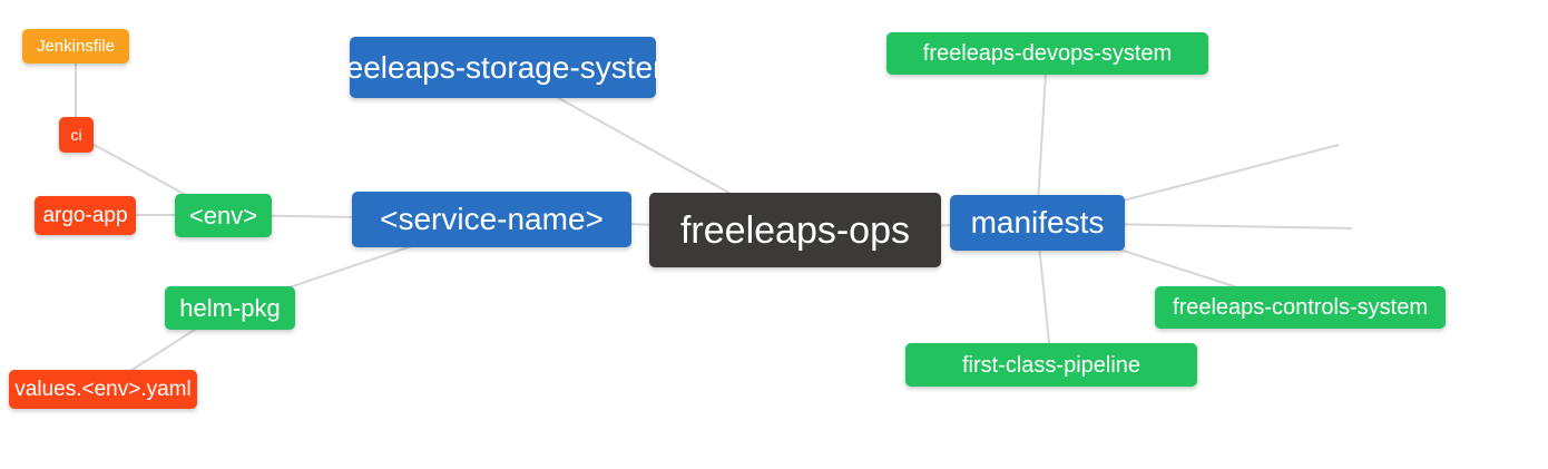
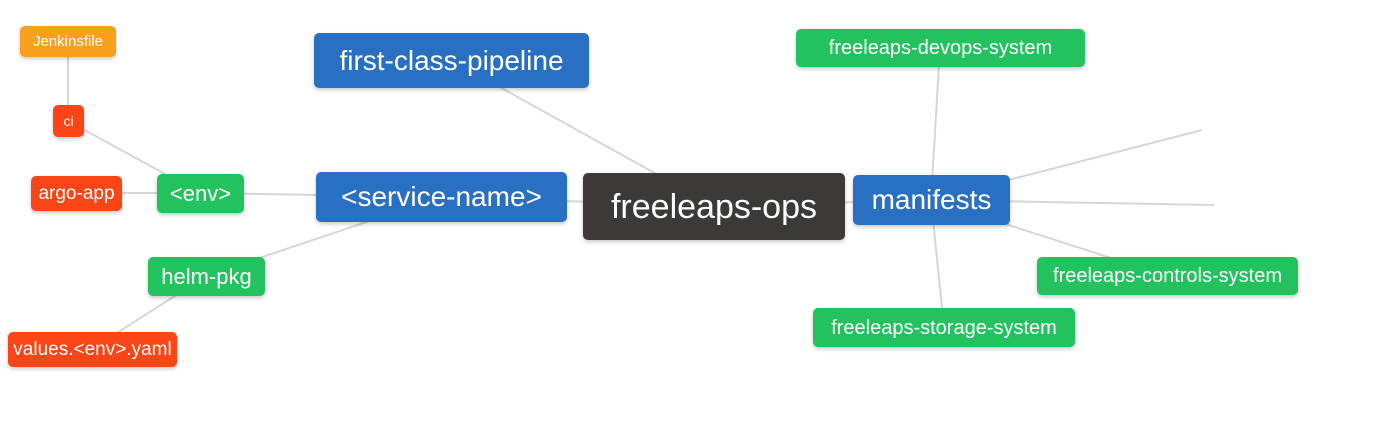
  Jenkinsfile
  ci
  argo-app
  <env>
  helm-pkg
  values.<env>.yaml
- freeleaps-storage-system
+ first-class-pipeline
  <service-name>
  freeleaps-ops
  manifests
  freeleaps-devops-system
  freeleaps-controls-system
- first-class-pipeline
+ freeleaps-storage-system
